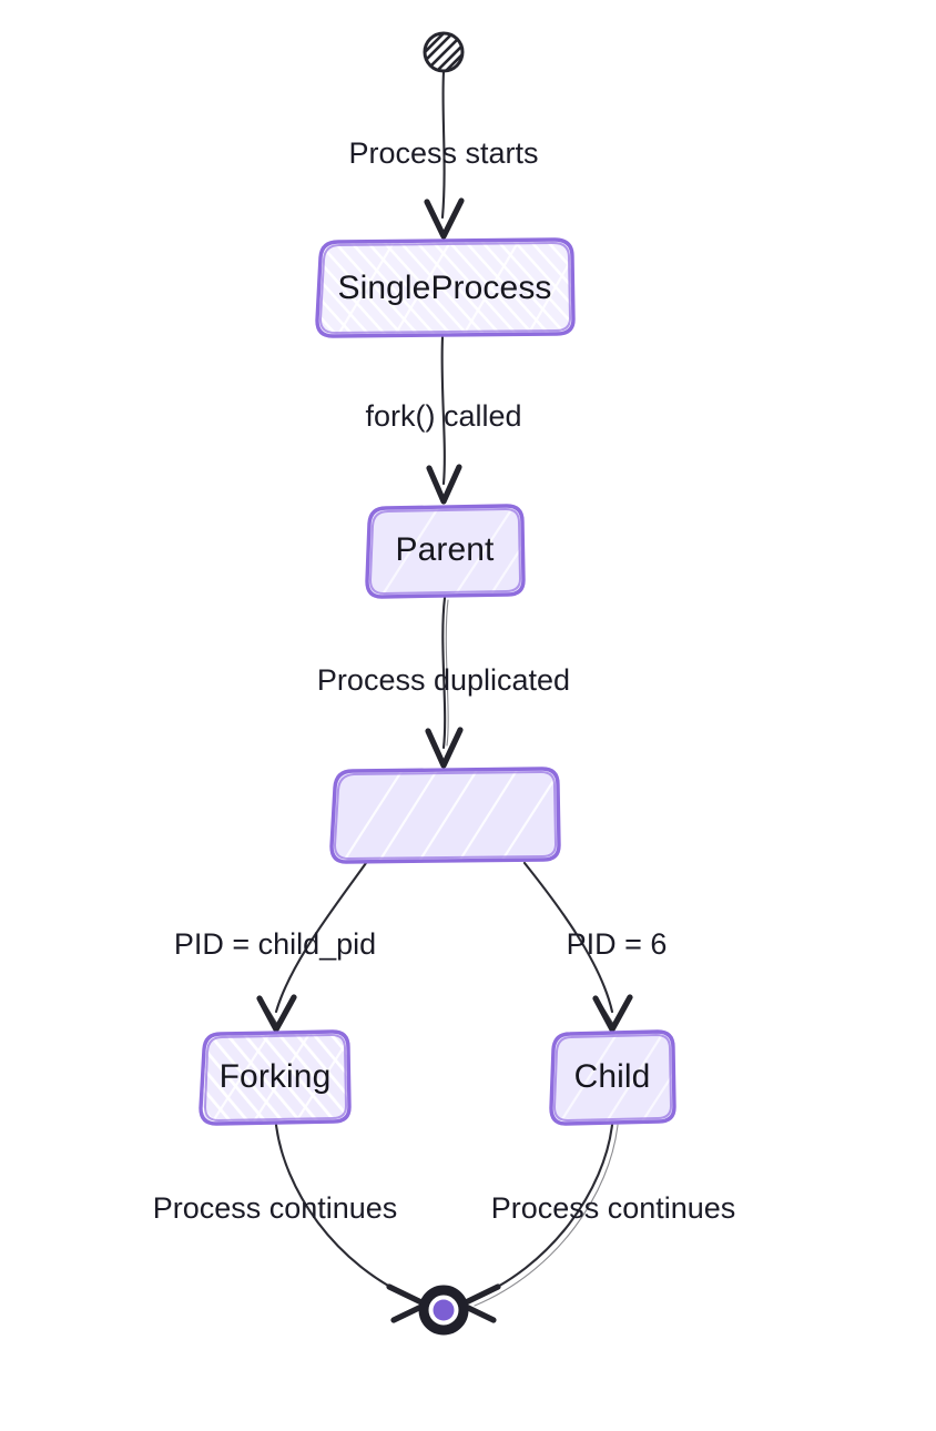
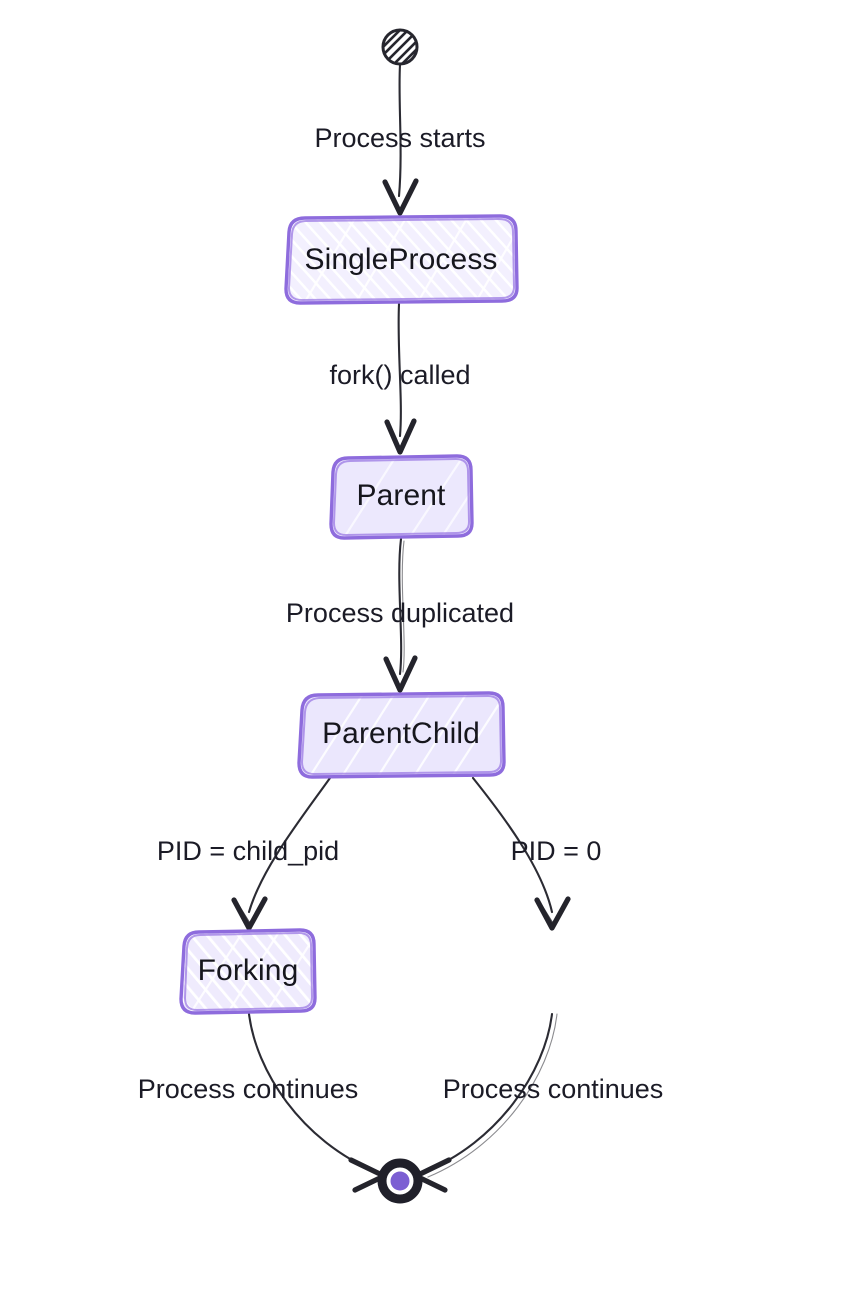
  Process starts
  fork() called
  Process duplicated
  PID = child_pid
- PID = 6
+ PID = 0
  Process continues
  Process continues
  SingleProcess
  Parent
+ ParentChild
  Forking
- Child
